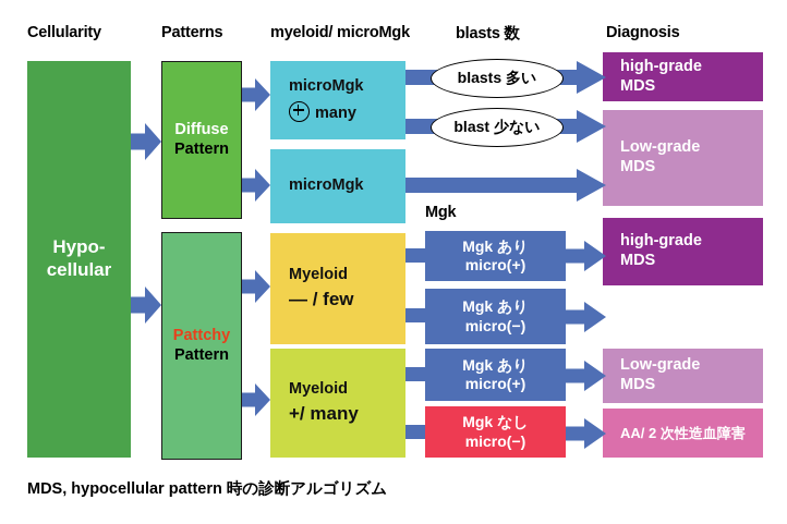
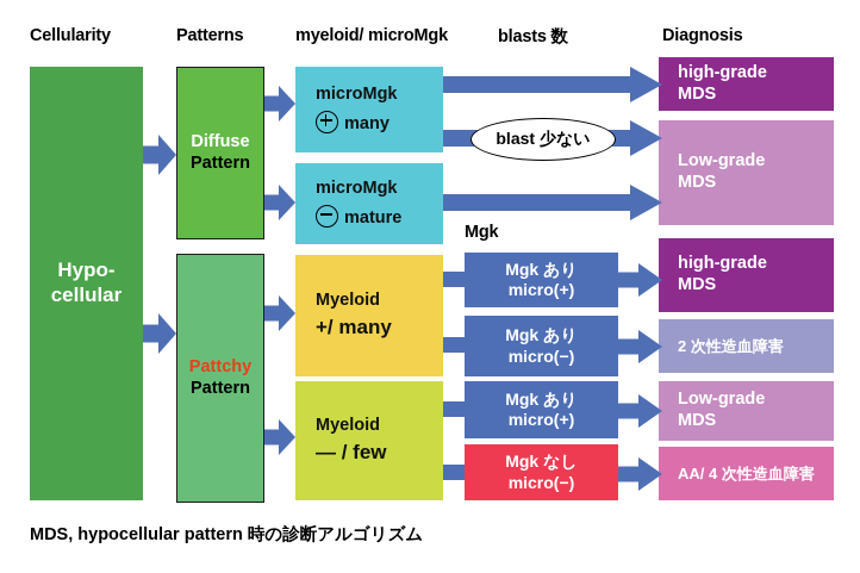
  Cellularity
  Patterns
  myeloid/ microMgk
  blasts 数
  Diagnosis
  Mgk
  Hypo-
  cellular
  Diffuse
  Pattern
  Pattchy
  Pattern
  microMgk
  many
  microMgk
+ mature
  Myeloid
- — / few
+ +/ many
  Myeloid
- +/ many
+ — / few
- blasts 多い
  blast 少ない
  Mgk あり
  micro(+)
  Mgk あり
  micro(−)
  Mgk あり
  micro(+)
  Mgk なし
  micro(−)
  high-grade
  MDS
  Low-grade
  MDS
  high-grade
  MDS
+ 2 次性造血障害
  Low-grade
  MDS
- AA/ 2 次性造血障害
+ AA/ 4 次性造血障害
  MDS, hypocellular pattern 時の診断アルゴリズム
